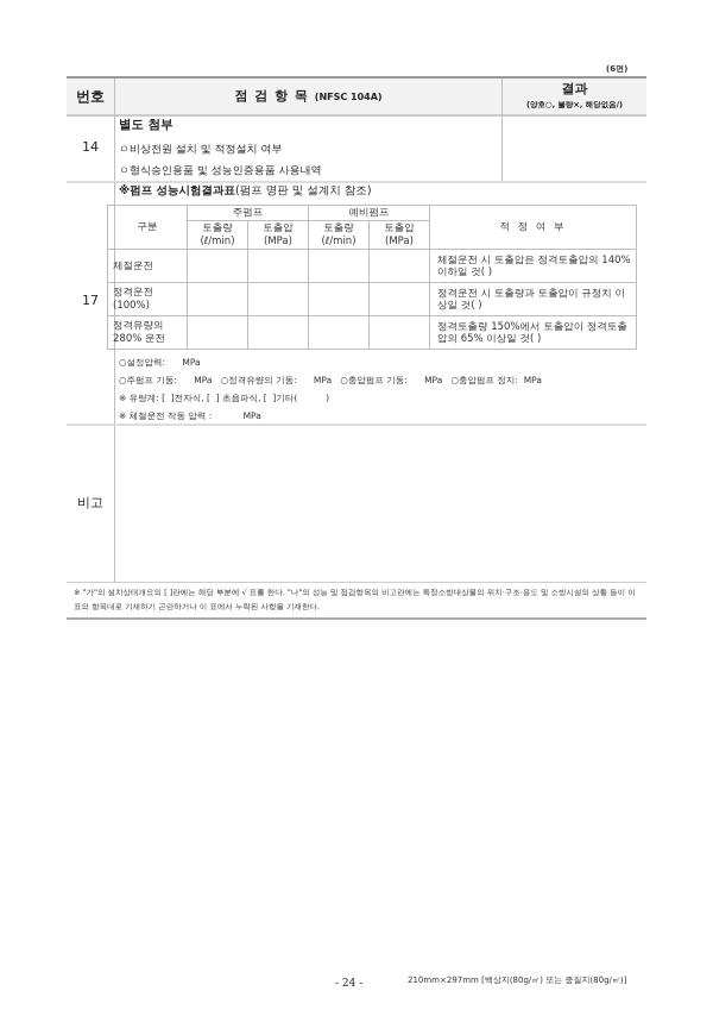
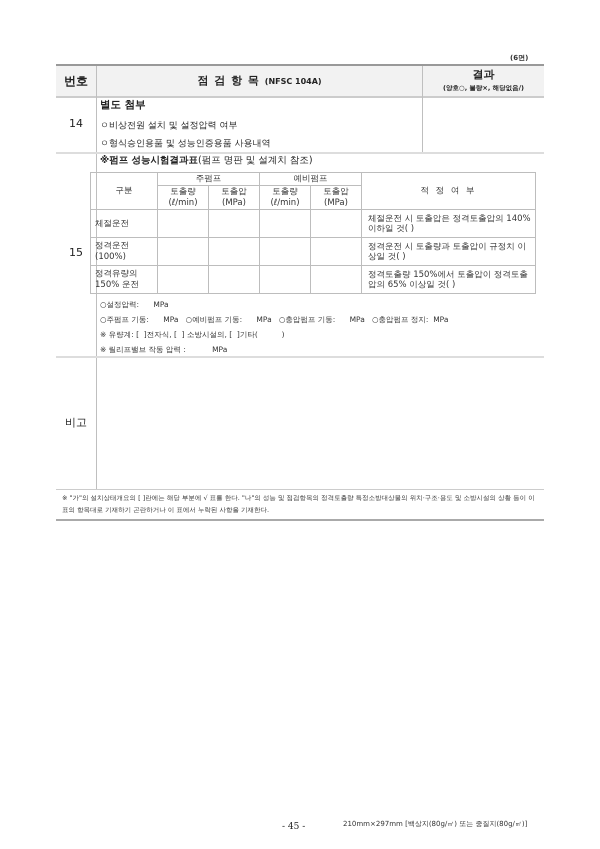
  (6면)
  번호
  점 검 항 목 (NFSC 104A)
  결과
  (양호○, 불량×, 해당없음/)
  14
  별도 첨부
- ㅇ비상전원 설치 및 적정설치 여부
+ ㅇ비상전원 설치 및 설정압력 여부
  ㅇ형식승인용품 및 성능인증용품 사용내역
- 17
+ 15
  ※펌프 성능시험결과표(펌프 명판 및 설계치 참조)
  구분	주펌프	예비펌프	적 정 여 부
  토출량(ℓ/min)	토출압(MPa)	토출량(ℓ/min)	토출압(MPa)
  체절운전					체절운전 시 토출압은 정격토출압의 140% 이하일 것( )
  정격운전 (100%)					정격운전 시 토출량과 토출압이 규정치 이상일 것( )
- 정격유량의 280% 운전					정격토출량 150%에서 토출압이 정격토출압의 65% 이상일 것( )
+ 정격유량의 150% 운전					정격토출량 150%에서 토출압이 정격토출압의 65% 이상일 것( )
  ○설정압력: MPa
- ○주펌프 기동: MPa ○정격유량의 기동: MPa ○충압펌프 기동: MPa ○충압펌프 정지: MPa
+ ○주펌프 기동: MPa ○예비펌프 기동: MPa ○충압펌프 기동: MPa ○충압펌프 정지: MPa
- ※ 유량계: [ ]전자식, [ ] 초음파식, [ ]기타( )
+ ※ 유량계: [ ]전자식, [ ] 소방시설의, [ ]기타( )
- ※ 체절운전 작동 압력 : MPa
+ ※ 릴리프밸브 작동 압력 : MPa
  비고
- ※ "가"의 설치상태개요의 [ ]란에는 해당 부분에 √ 표를 한다. "나"의 성능 및 점검항목의 비고란에는 특정소방대상물의 위치·구조·용도 및 소방시설의 상황 등이 이 표의 항목대로 기재하기 곤란하거나 이 표에서 누락된 사항을 기재한다.
+ ※ "가"의 설치상태개요의 [ ]란에는 해당 부분에 √ 표를 한다. "나"의 성능 및 점검항목의 정격토출량 특정소방대상물의 위치·구조·용도 및 소방시설의 상황 등이 이 표의 항목대로 기재하기 곤란하거나 이 표에서 누락된 사항을 기재한다.
- - 24 -
+ - 45 -
  210mm×297mm [백상지(80g/㎡) 또는 중질지(80g/㎡)]
